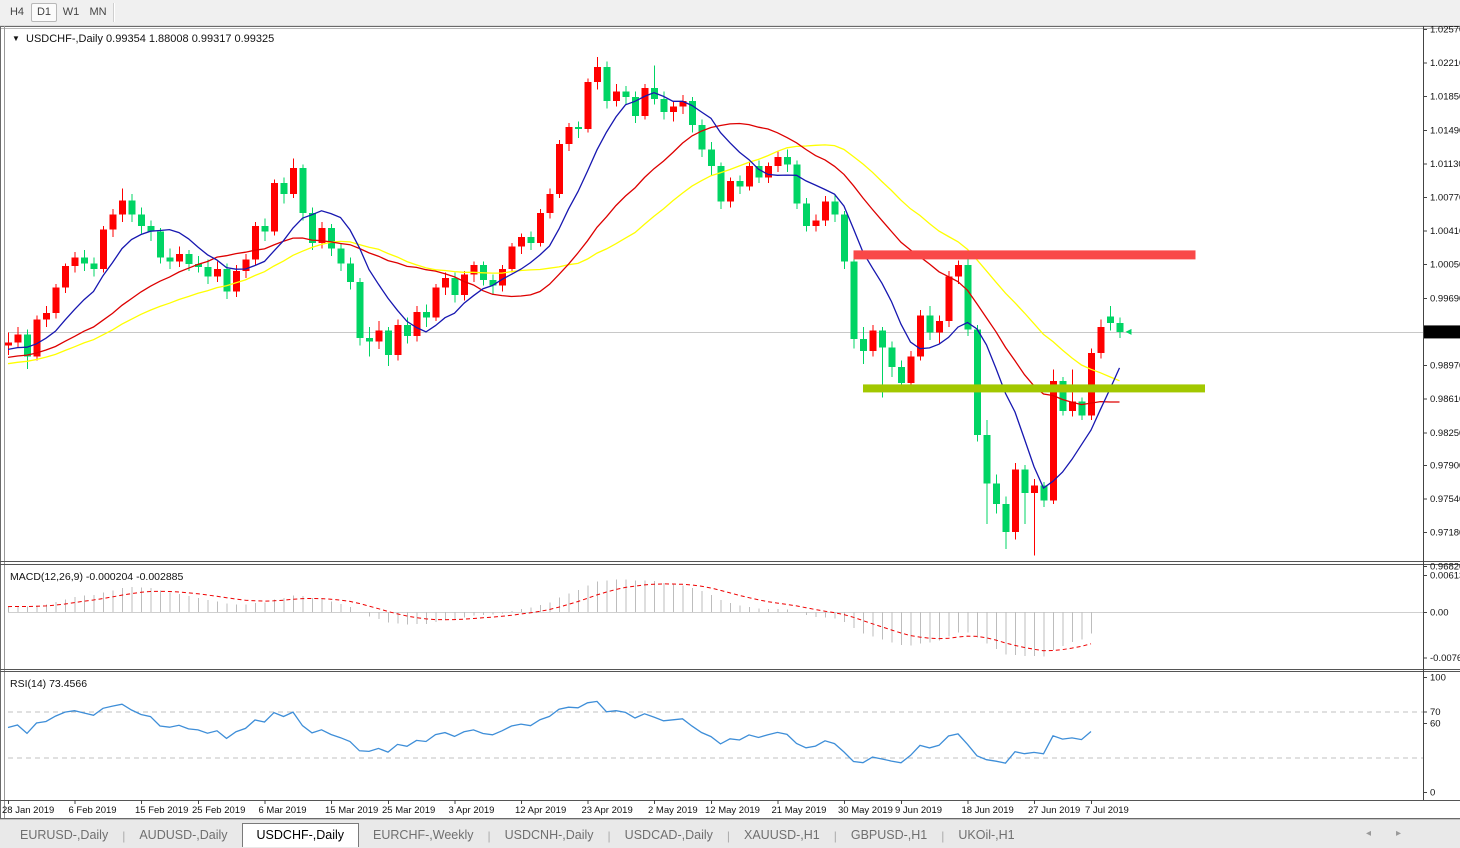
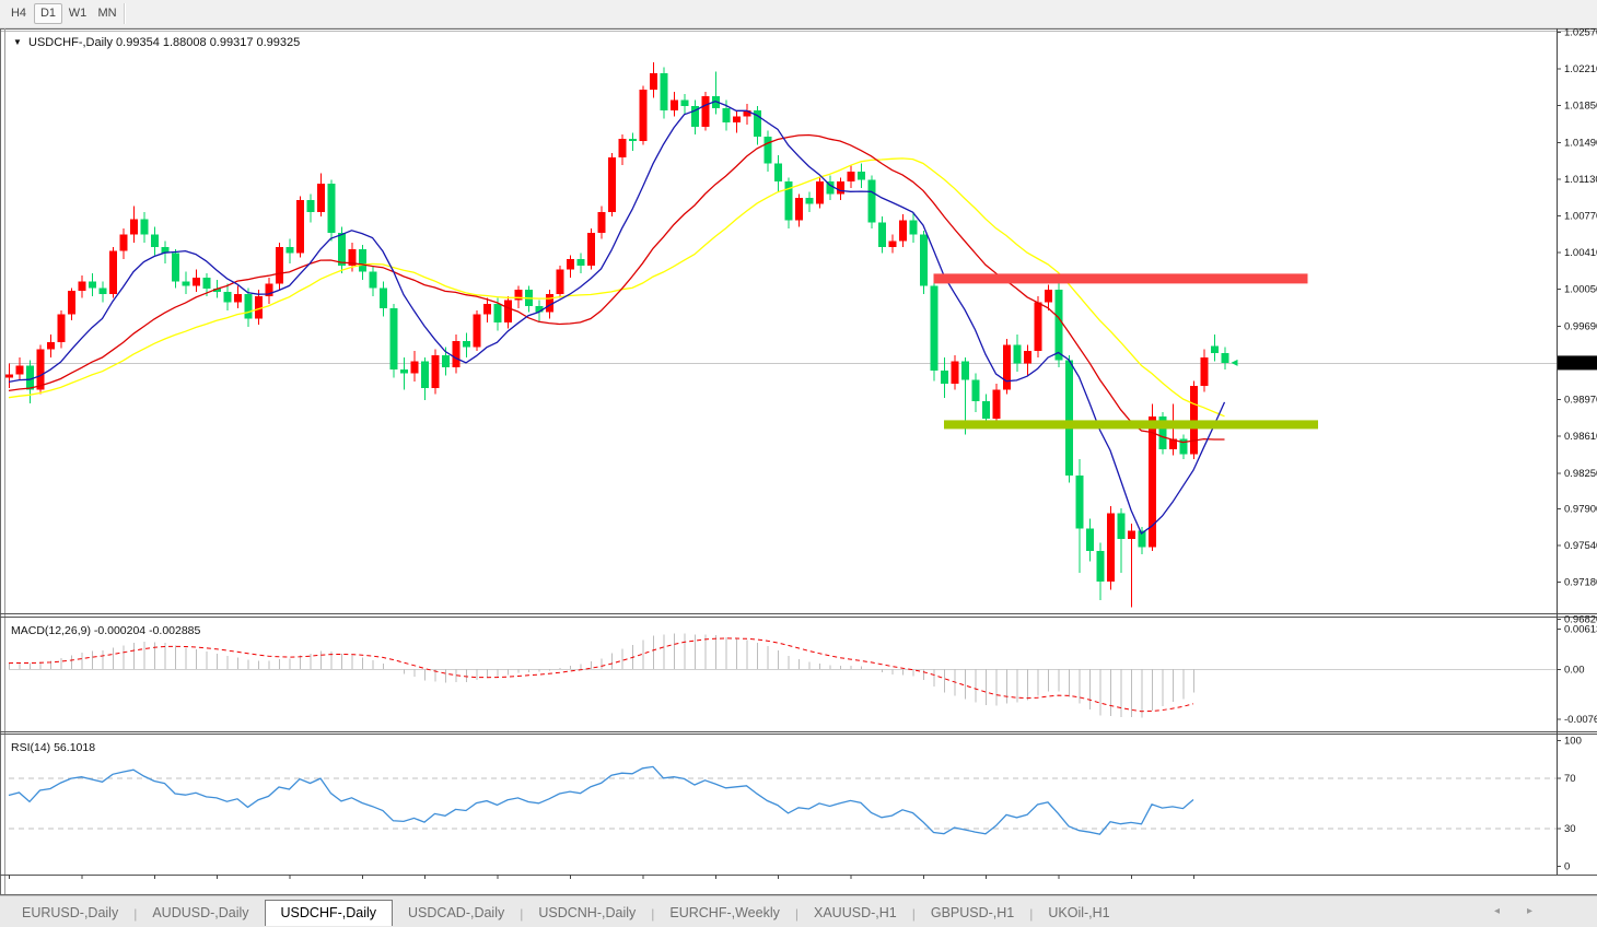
  H4
  D1
  W1
  MN
  1.0257
  1.0221
  1.0185
  1.0149
  1.0113
  1.0077
  1.0041
  1.0005
  0.9969
  0.9897
  0.9861
  0.9825
  0.9790
  0.9754
  0.9718
  0.9682
  0.0061
  0.00
  -0.007
  100
  70
- 60
+ 30
  0
- 28 Jan 2019
- 6 Feb 2019
- 15 Feb 2019
- 25 Feb 2019
- 6 Mar 2019
- 15 Mar 2019
- 25 Mar 2019
- 3 Apr 2019
- 12 Apr 2019
- 23 Apr 2019
- 2 May 2019
- 12 May 2019
- 21 May 2019
- 30 May 2019
- 9 Jun 2019
- 18 Jun 2019
- 27 Jun 2019
- 7 Jul 2019
  ▼
  USDCHF-,Daily 0.99354 1.88008 0.99317 0.99325
  MACD(12,26,9) -0.000204 -0.002885
- RSI(14) 73.4566
+ RSI(14) 56.1018
  EURUSD-,Daily
  |
  AUDUSD-,Daily
  USDCHF-,Daily
- EURCHF-,Weekly
+ USDCAD-,Daily
  |
  USDCNH-,Daily
  |
- USDCAD-,Daily
+ EURCHF-,Weekly
  |
  XAUUSD-,H1
  |
  GBPUSD-,H1
  |
  UKOil-,H1
  ◂
  ▸
